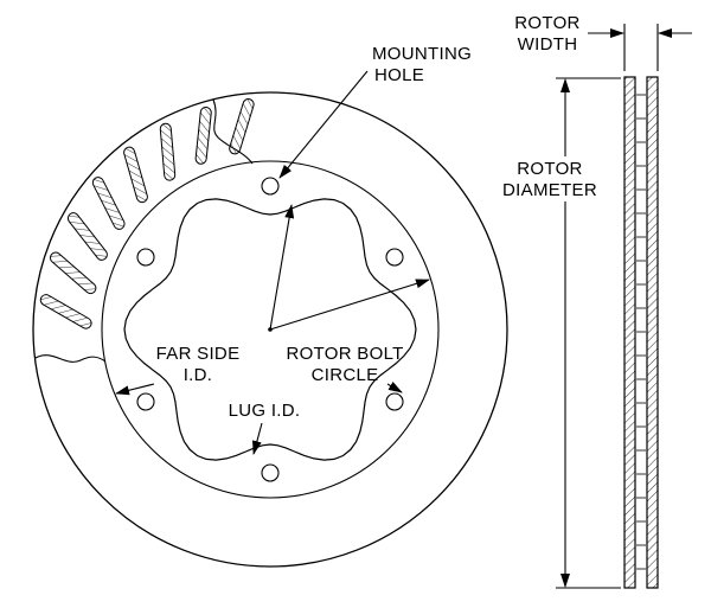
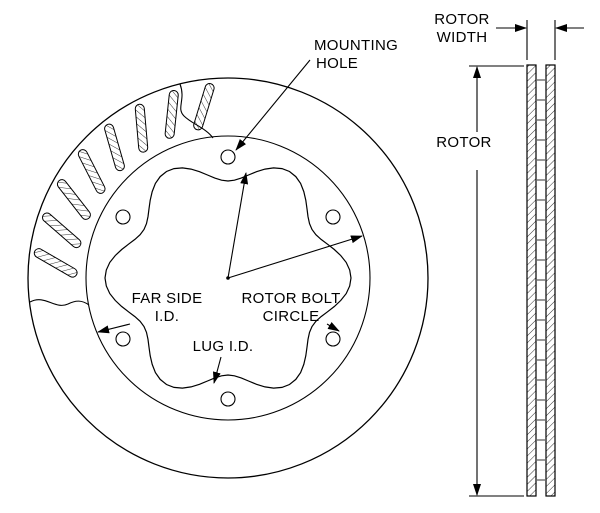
  MOUNTING
  HOLE
  FAR SIDE
  I.D.
  ROTOR BOLT
  CIRCLE
  LUG I.D.
  ROTOR
  WIDTH
  ROTOR
- DIAMETER
